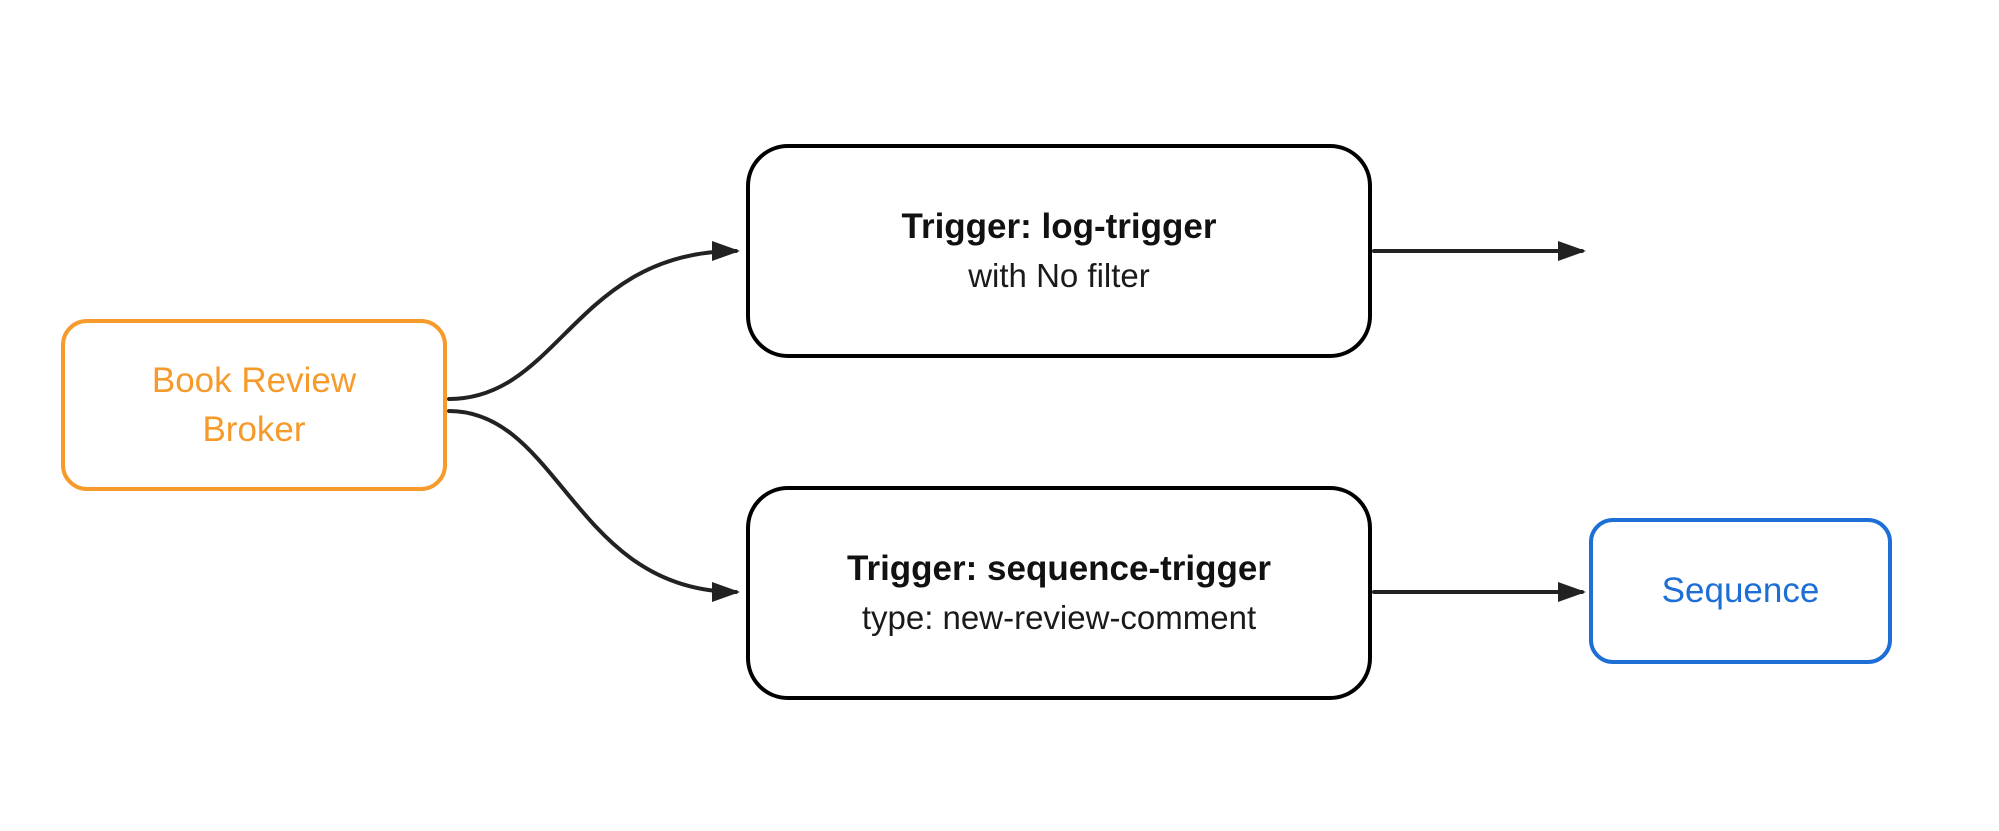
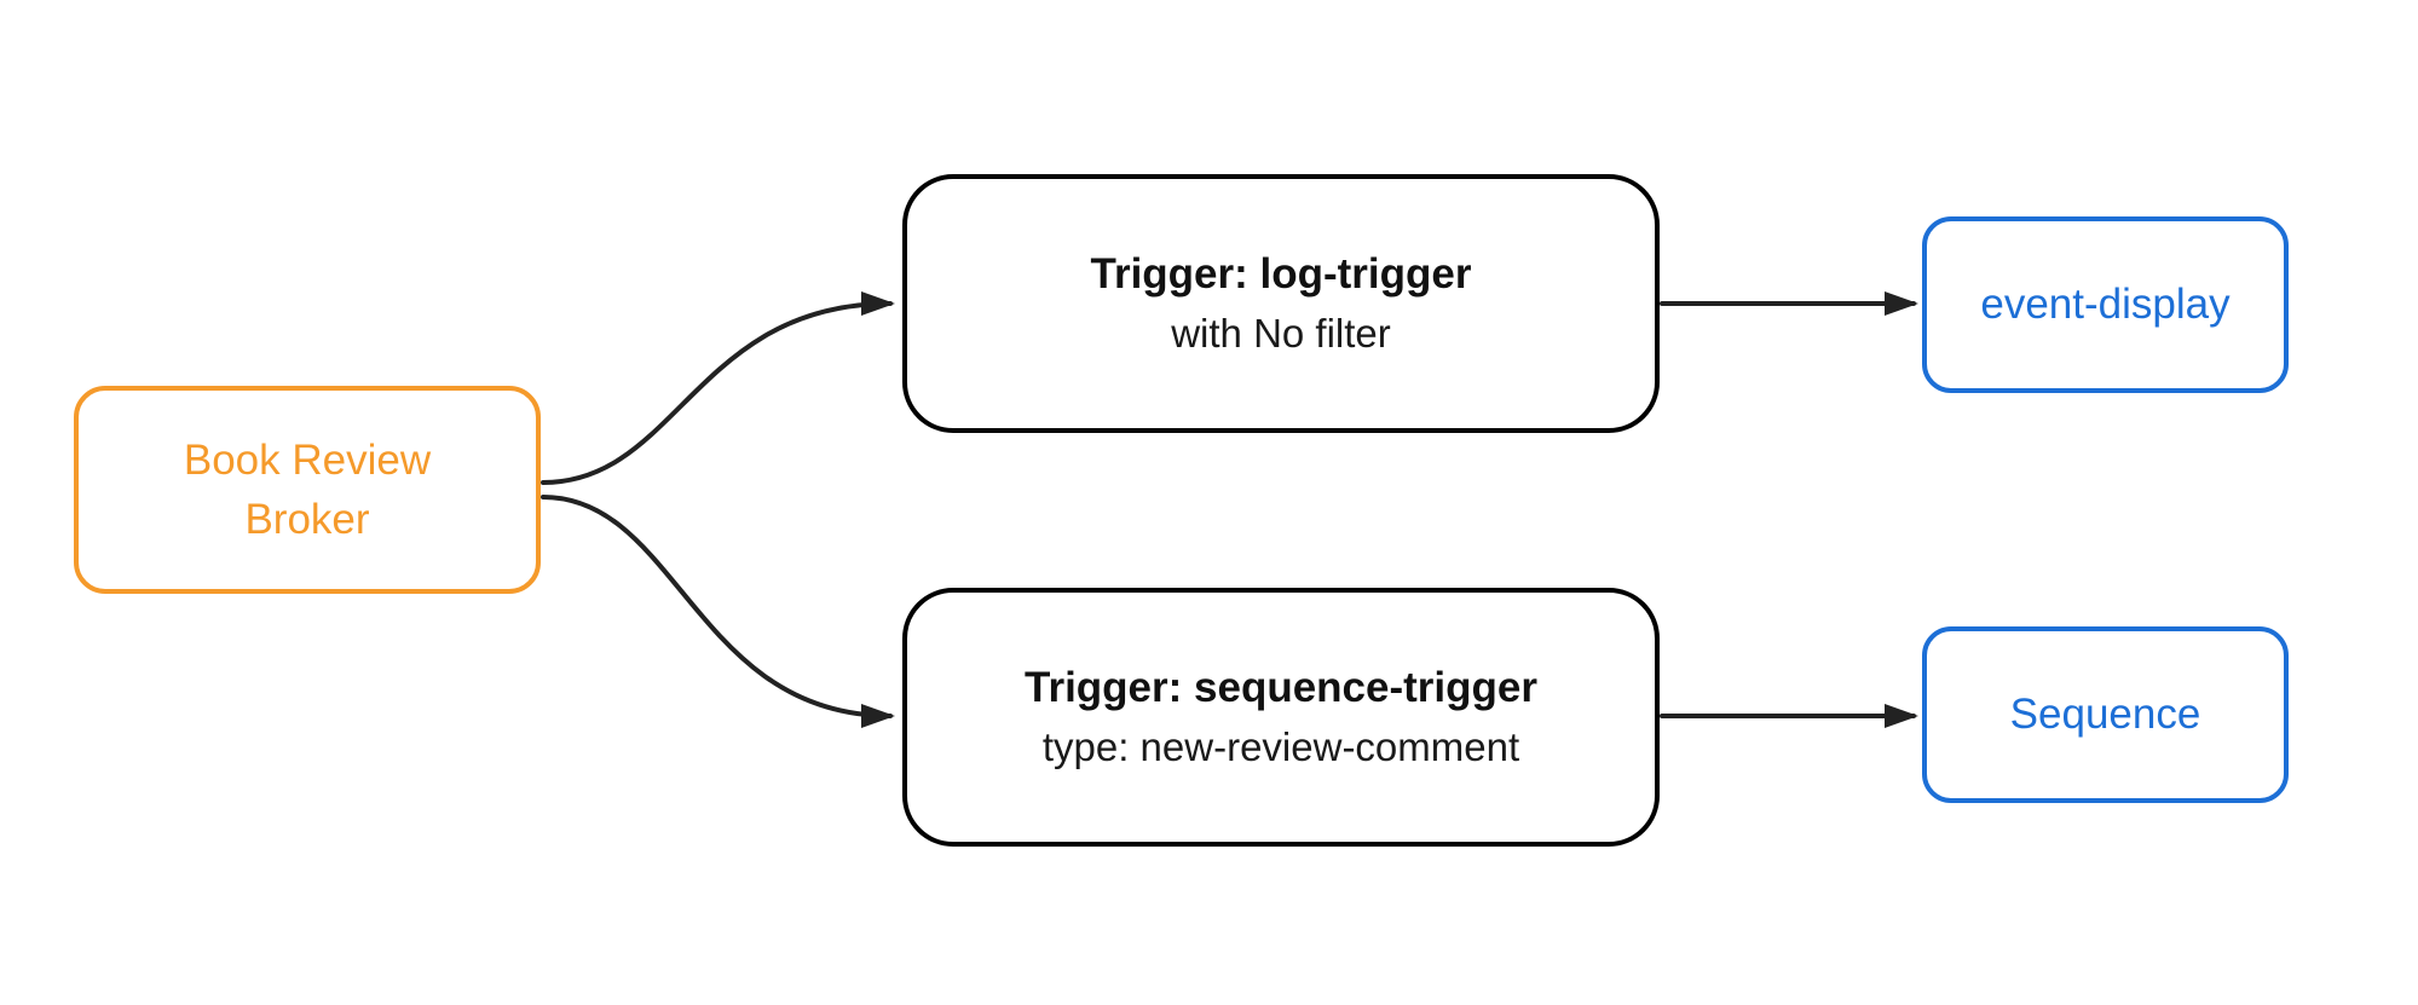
  Book Review Broker
  Trigger: log-trigger
  with No filter
  Trigger: sequence-trigger
  type: new-review-comment
+ event-display
  Sequence
